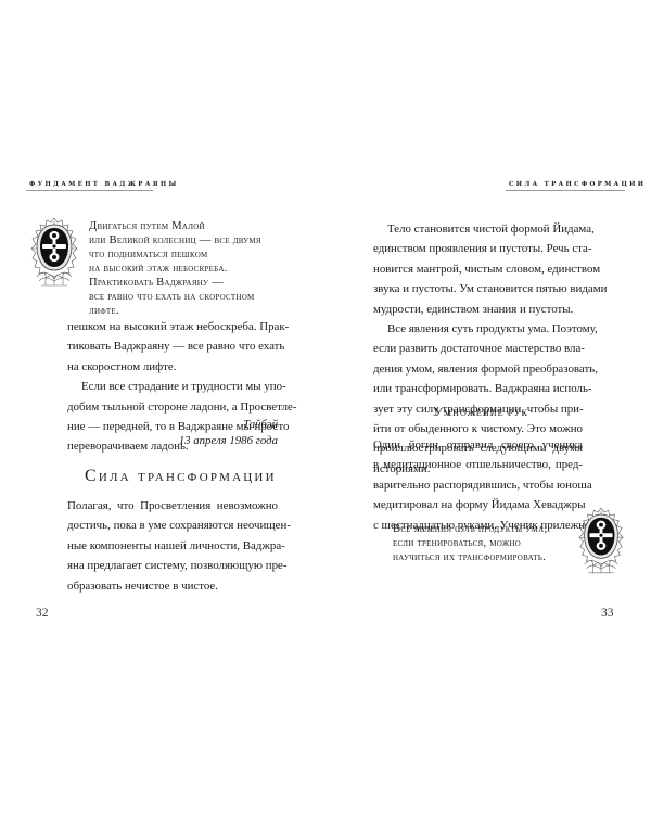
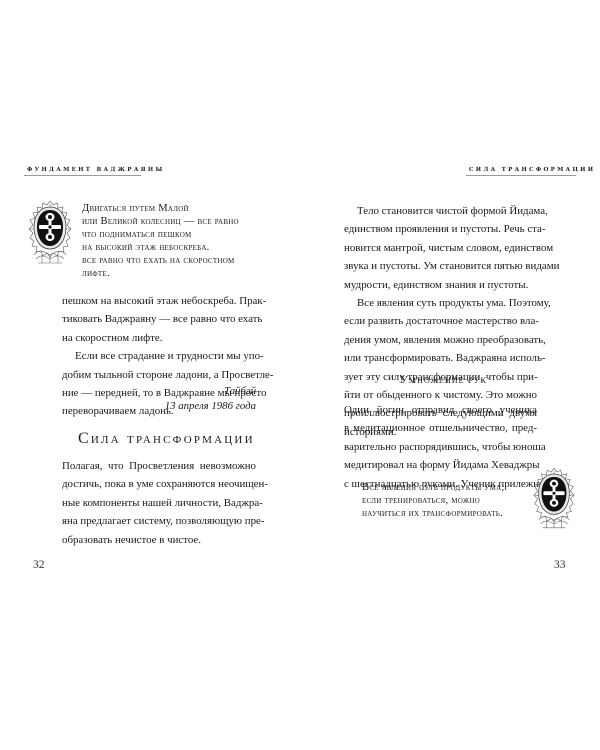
  Двигаться путем Малой
- или Великой колесниц — все двумя
+ или Великой колесниц — все равно
  что подниматься пешком
  на высокий этаж небоскреба.
- Практиковать Ваджраяну —
  все равно что ехать на скоростном
  лифте.
  пешком на высокий этаж небоскреба. Прак-
  тиковать Ваджраяну — все равно что ехать
  на скоростном лифте.
  Если все страдание и трудности мы упо-
  добим тыльной стороне ладони, а Просветле-
  ние — передней, то в Ваджраяне мы просто
  переворачиваем ладонь.
  Тайбэй
  13 апреля 1986 года
  Сила трансформации
  Полагая, что Просветления невозможно
  достичь, пока в уме сохраняются неочищен-
  ные компоненты нашей личности, Ваджра-
  яна предлагает систему, позволяющую пре-
  образовать нечистое в чистое.
  32
  Тело становится чистой формой Йидама,
  единством проявления и пустоты. Речь ста-
  новится мантрой, чистым словом, единством
  звука и пустоты. Ум становится пятью видами
  мудрости, единством знания и пустоты.
  Все явления суть продукты ума. Поэтому,
  если развить достаточное мастерство вла-
- дения умом, явления формой преобразовать,
+ дения умом, явления можно преобразовать,
  или трансформировать. Ваджраяна исполь-
  зует эту силу трансформации, чтобы при-
  йти от обыденного к чистому. Это можно
  проиллюстрировать следующими двумя
  историями.
  Умножение рук
  Один йогин отправил своего ученика
  в медитационное отшельничество, пред-
  варительно распорядившись, чтобы юноша
  медитировал на форму Йидама Хеваджры
  с шестнадцатью руками. Ученик прилежн
  Все явления суть продукты ума;
  если тренироваться, можно
  научиться их трансформировать.
  33
